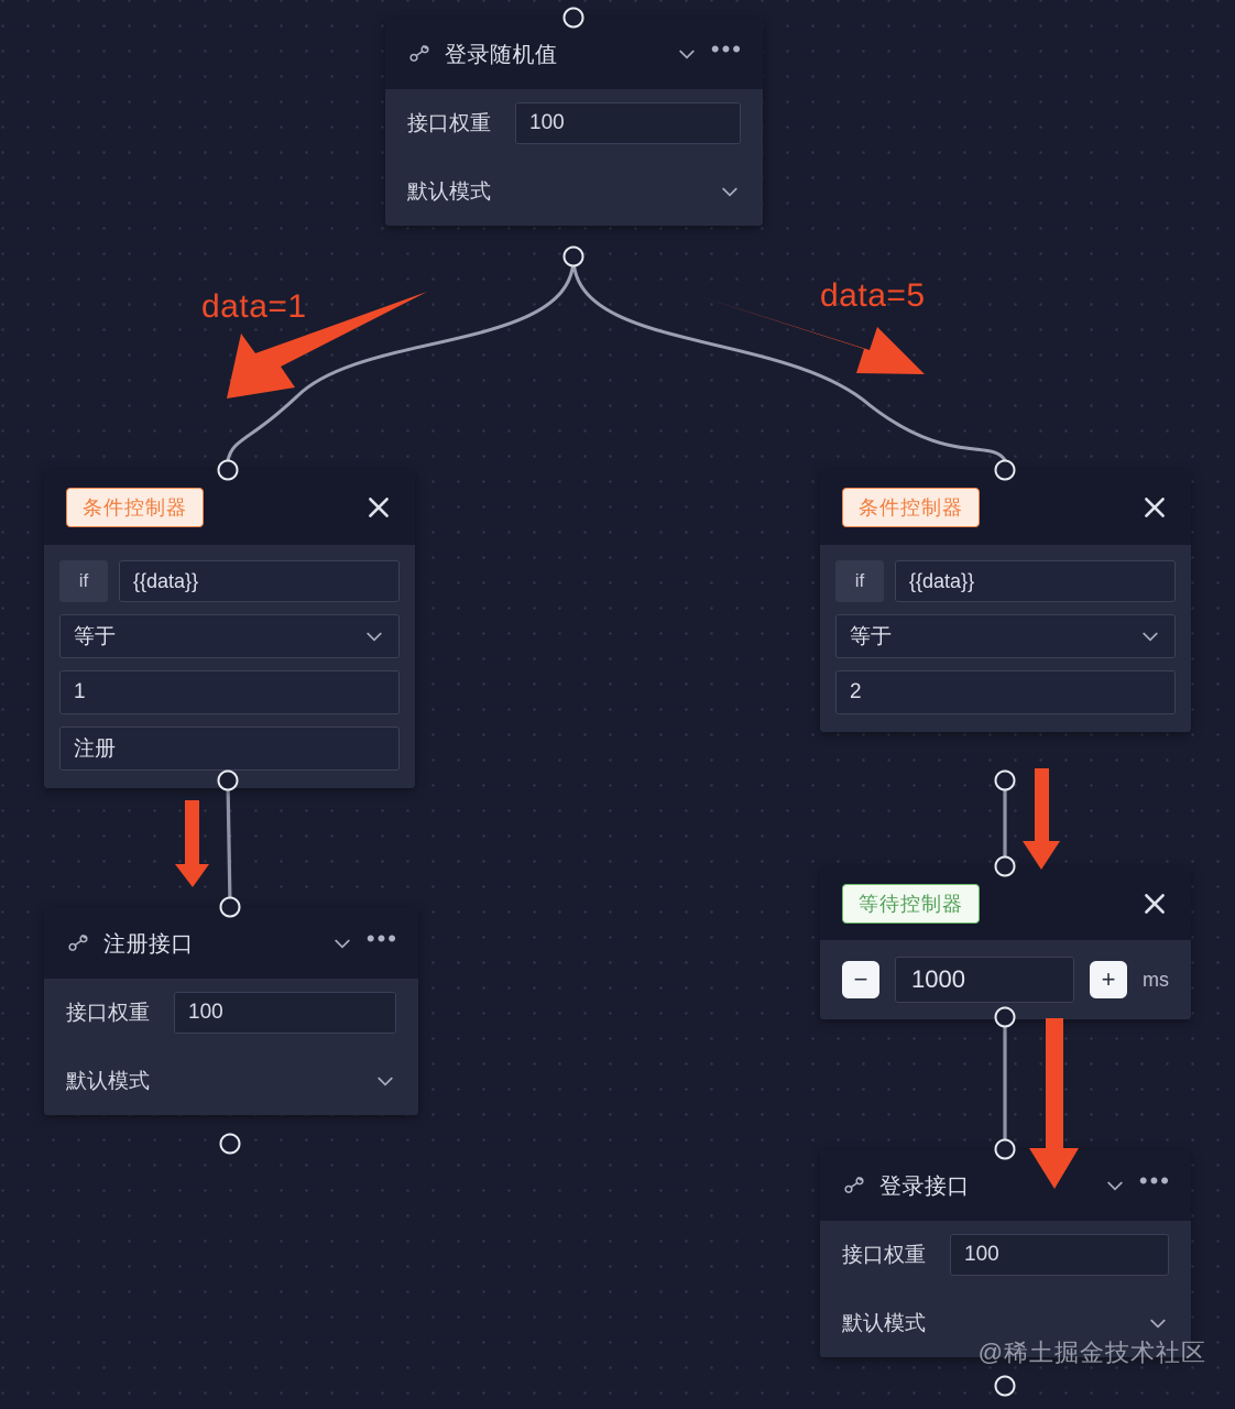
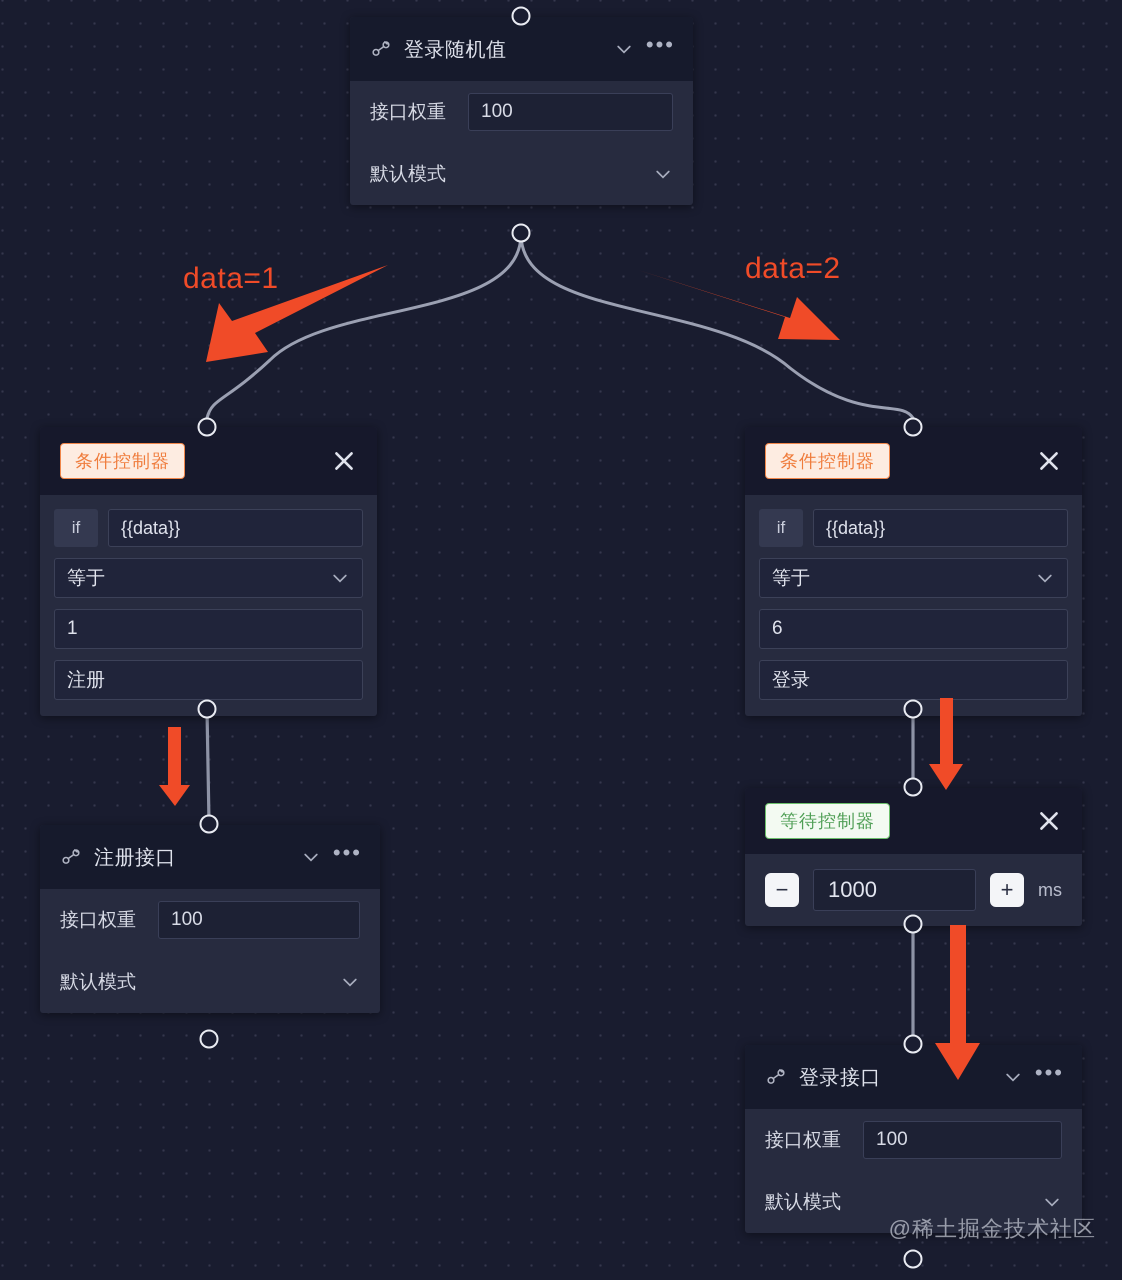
  登录随机值
  •••
  接口权重
  100
  默认模式
  条件控制器
  if
  {{data}}
  等于
  1
  注册
  条件控制器
  if
  {{data}}
  等于
- 2
+ 6
+ 登录
  注册接口
  •••
  接口权重
  100
  默认模式
  等待控制器
  −
  1000
  +
  ms
  登录接口
  •••
  接口权重
  100
  默认模式
  data=1
- data=5
+ data=2
  @稀土掘金技术社区
